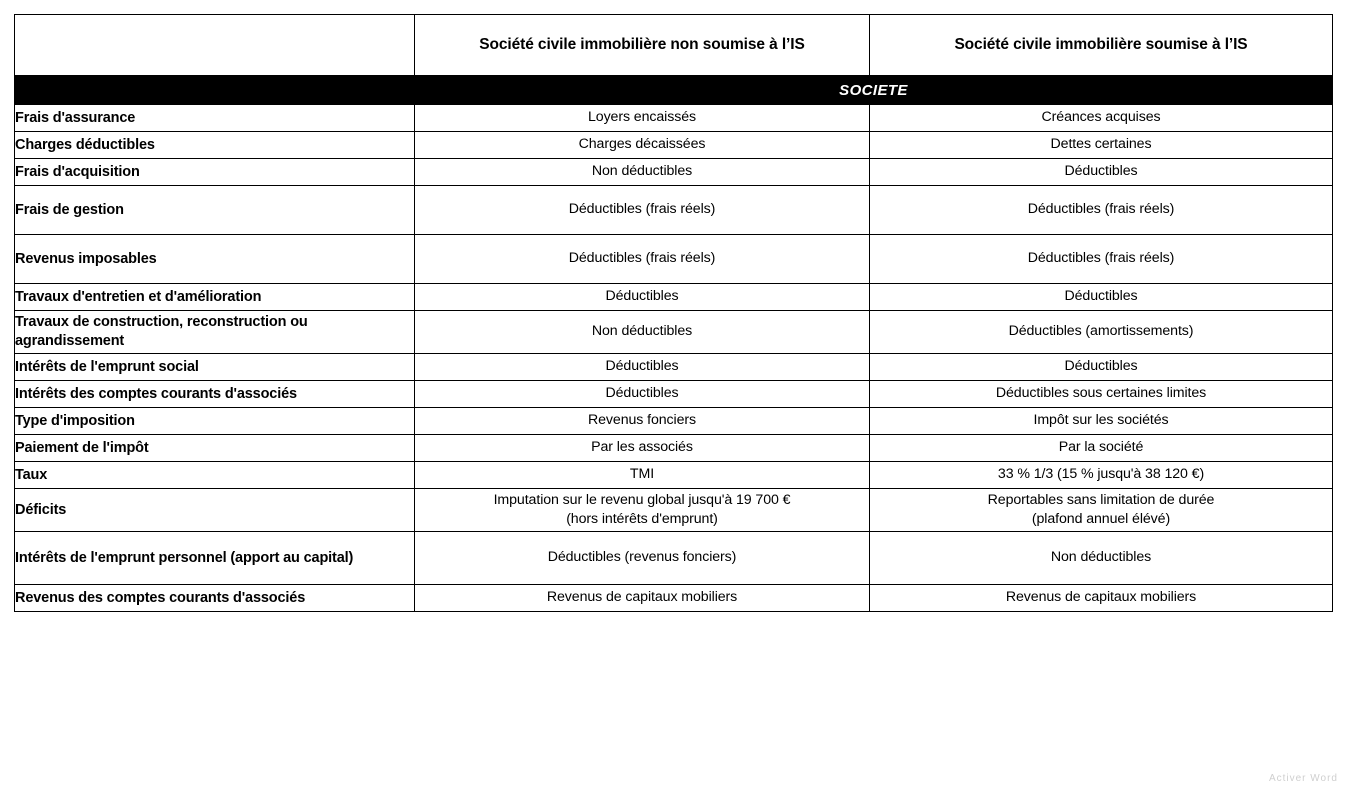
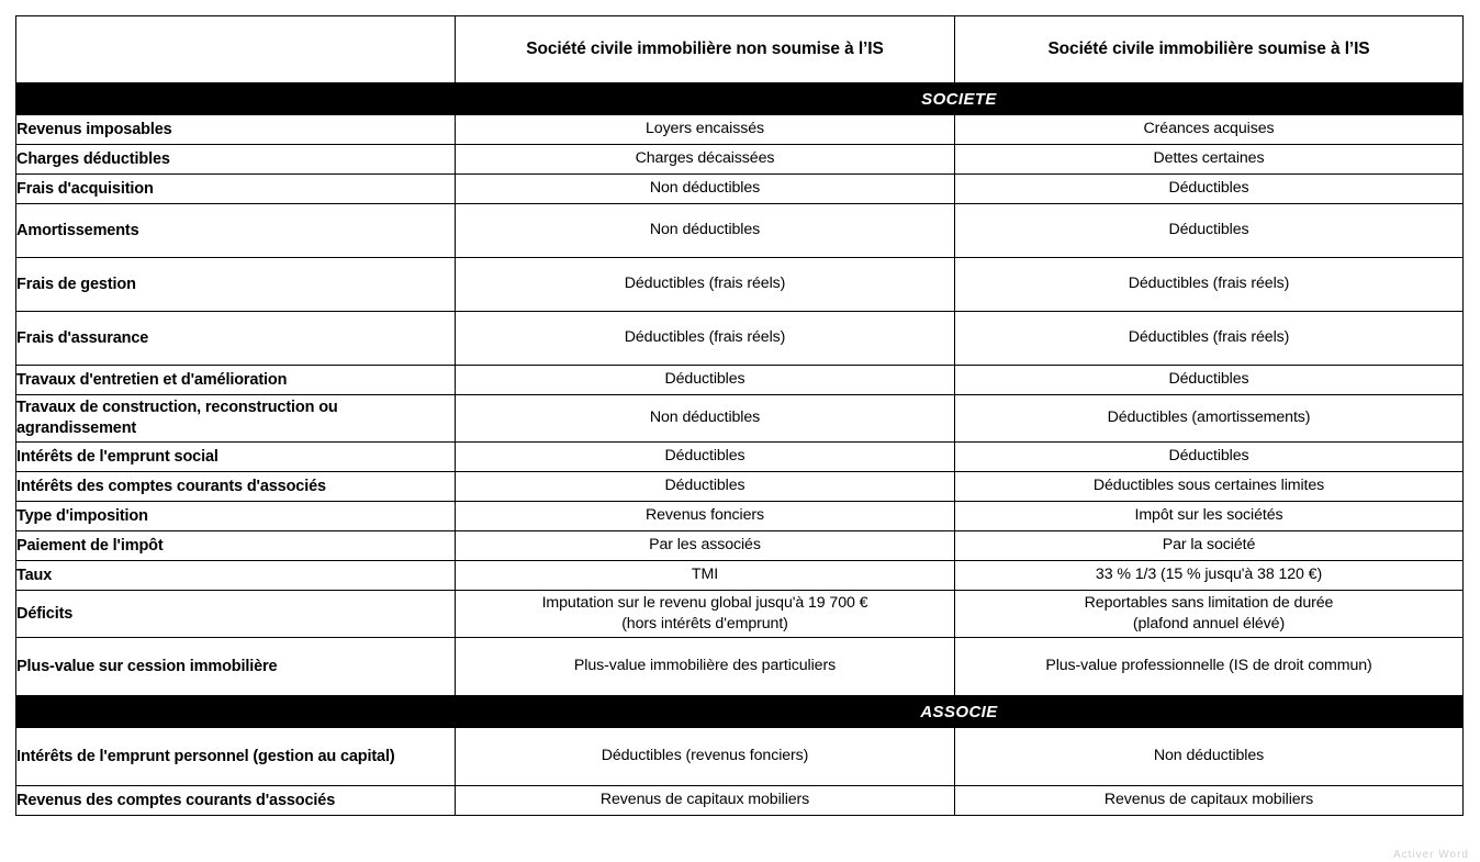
  	Société civile immobilière non soumise à l’IS	Société civile immobilière soumise à l’IS
  	SOCIETE
- Frais d'assurance	Loyers encaissés	Créances acquises
+ Revenus imposables	Loyers encaissés	Créances acquises
  Charges déductibles	Charges décaissées	Dettes certaines
  Frais d'acquisition	Non déductibles	Déductibles
+ Amortissements	Non déductibles	Déductibles
  Frais de gestion	Déductibles (frais réels)	Déductibles (frais réels)
- Revenus imposables	Déductibles (frais réels)	Déductibles (frais réels)
+ Frais d'assurance	Déductibles (frais réels)	Déductibles (frais réels)
  Travaux d'entretien et d'amélioration	Déductibles	Déductibles
  Travaux de construction, reconstruction ou agrandissement	Non déductibles	Déductibles (amortissements)
  Intérêts de l'emprunt social	Déductibles	Déductibles
  Intérêts des comptes courants d'associés	Déductibles	Déductibles sous certaines limites
  Type d'imposition	Revenus fonciers	Impôt sur les sociétés
  Paiement de l'impôt	Par les associés	Par la société
  Taux	TMI	33 % 1/3 (15 % jusqu'à 38 120 €)
  Déficits	Imputation sur le revenu global jusqu'à 19 700 € (hors intérêts d'emprunt)	Reportables sans limitation de durée (plafond annuel élévé)
+ Plus-value sur cession immobilière	Plus-value immobilière des particuliers	Plus-value professionnelle (IS de droit commun)
+ 	ASSOCIE
- Intérêts de l'emprunt personnel (apport au capital)	Déductibles (revenus fonciers)	Non déductibles
+ Intérêts de l'emprunt personnel (gestion au capital)	Déductibles (revenus fonciers)	Non déductibles
  Revenus des comptes courants d'associés	Revenus de capitaux mobiliers	Revenus de capitaux mobiliers
  Activer Word
